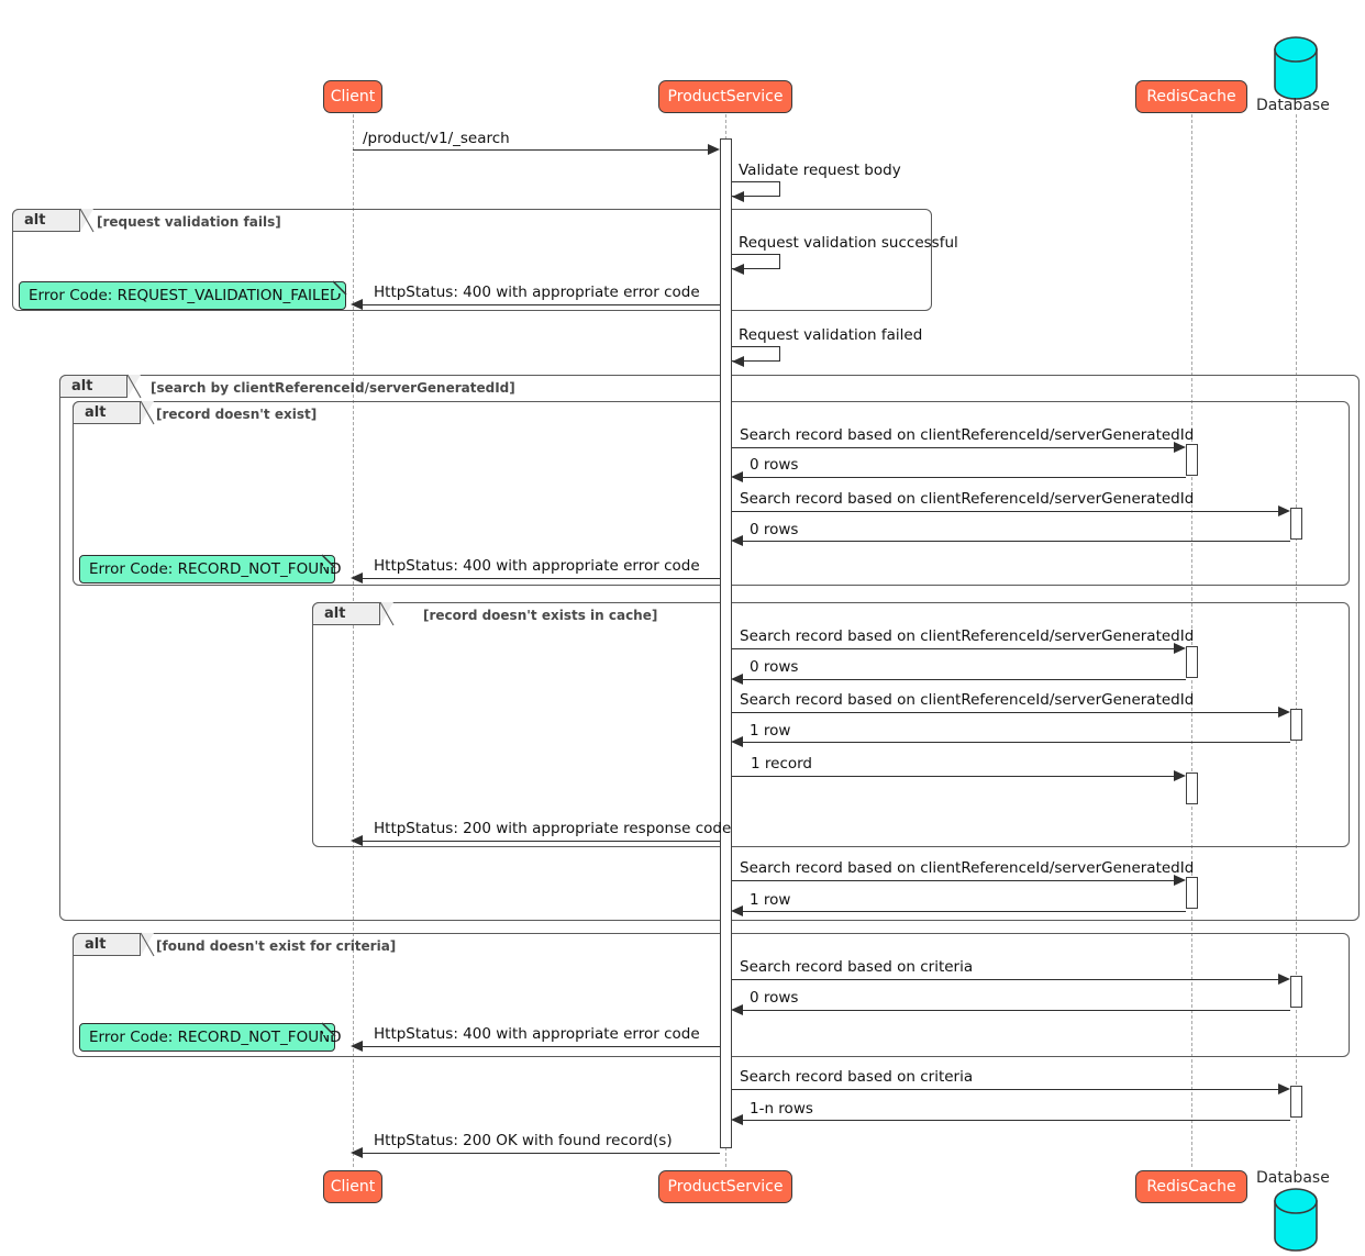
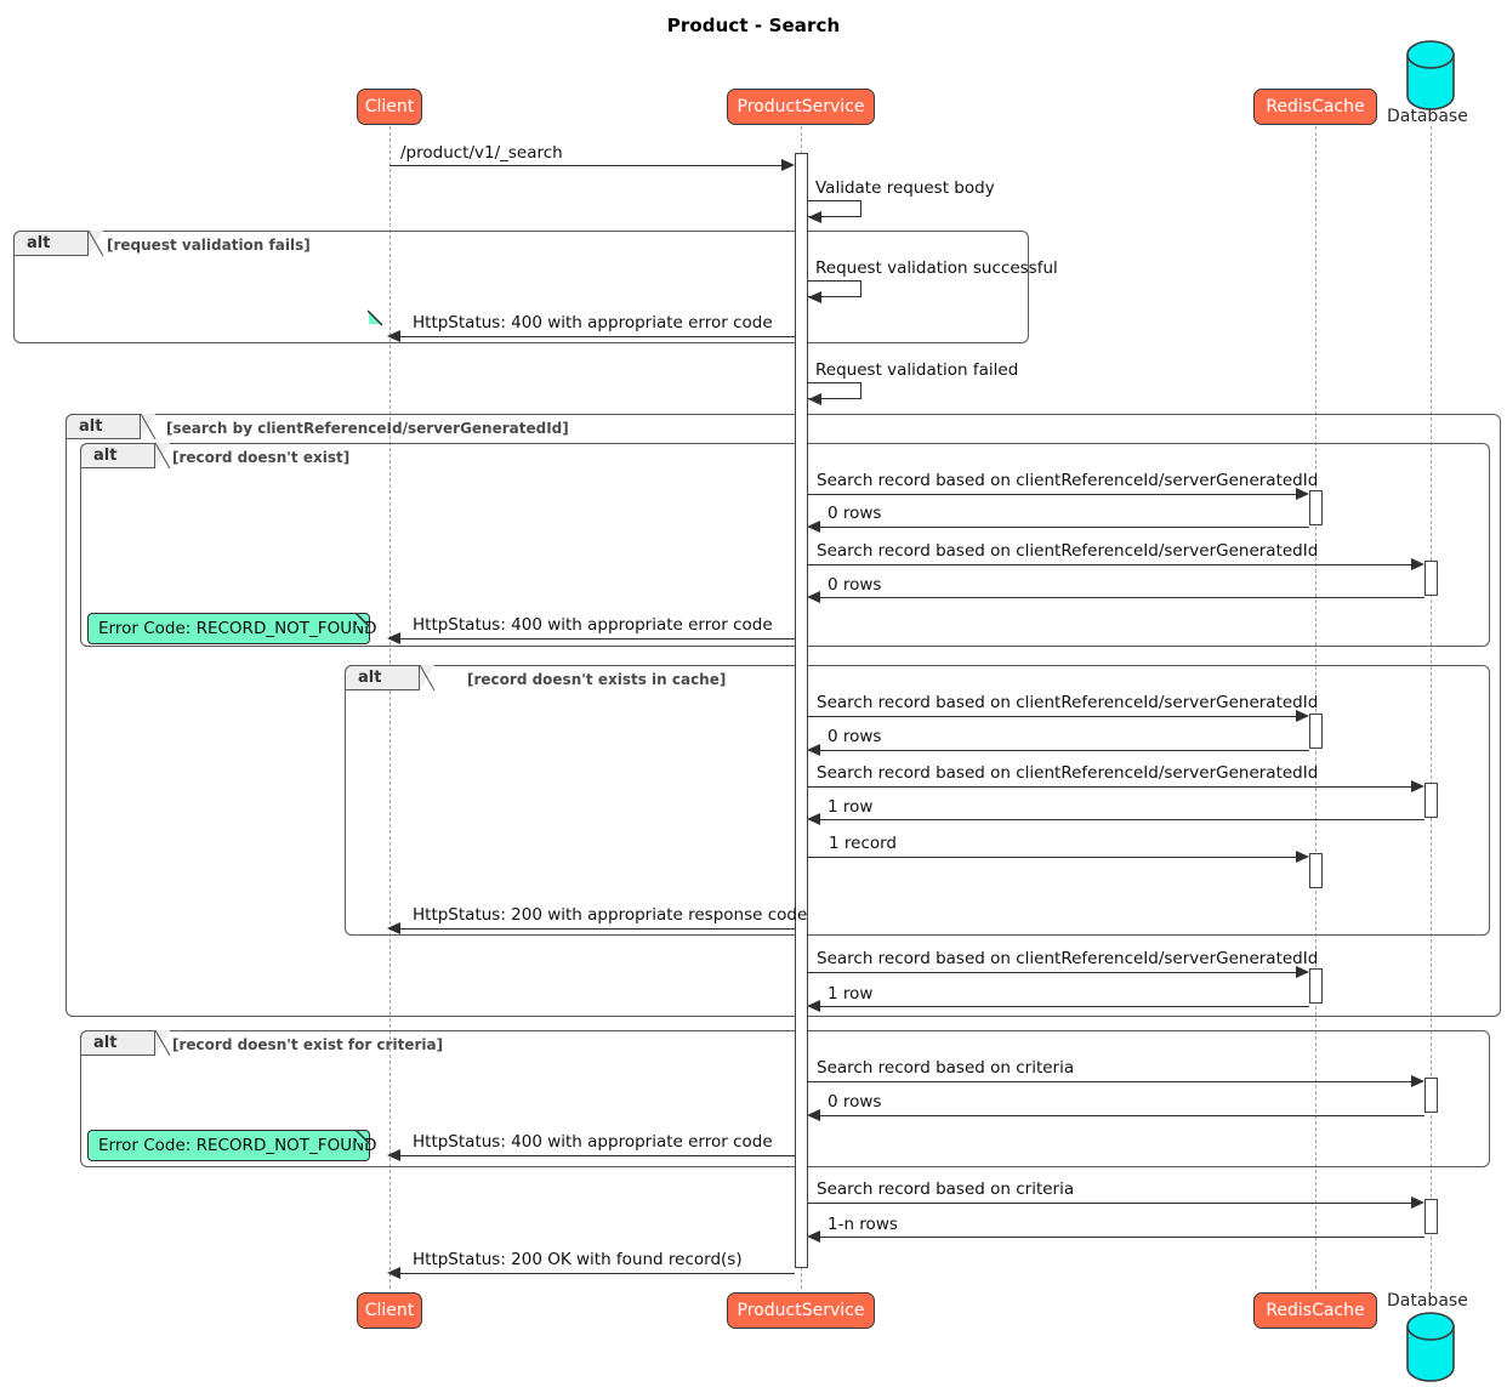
+ Product - Search
  Client
  ProductService
  RedisCache
  Database
  Client
  ProductService
  RedisCache
  Database
  alt
  [request validation fails]
  alt
  [search by clientReferenceId/serverGeneratedId]
  alt
  [record doesn't exist]
  alt
  [record doesn't exists in cache]
  alt
- [found doesn't exist for criteria]
+ [record doesn't exist for criteria]
  /product/v1/_search
  Validate request body
  Request validation successful
  HttpStatus: 400 with appropriate error code
- Error Code: REQUEST_VALIDATION_FAILED
  Request validation failed
  Search record based on clientReferenceId/serverGeneratedId
  0 rows
  Search record based on clientReferenceId/serverGeneratedId
  0 rows
  HttpStatus: 400 with appropriate error code
  Error Code: RECORD_NOT_FOUND
  Search record based on clientReferenceId/serverGeneratedId
  0 rows
  Search record based on clientReferenceId/serverGeneratedId
  1 row
  1 record
  HttpStatus: 200 with appropriate response code
  Search record based on clientReferenceId/serverGeneratedId
  1 row
  Search record based on criteria
  0 rows
  HttpStatus: 400 with appropriate error code
  Error Code: RECORD_NOT_FOUND
  Search record based on criteria
  1-n rows
  HttpStatus: 200 OK with found record(s)
